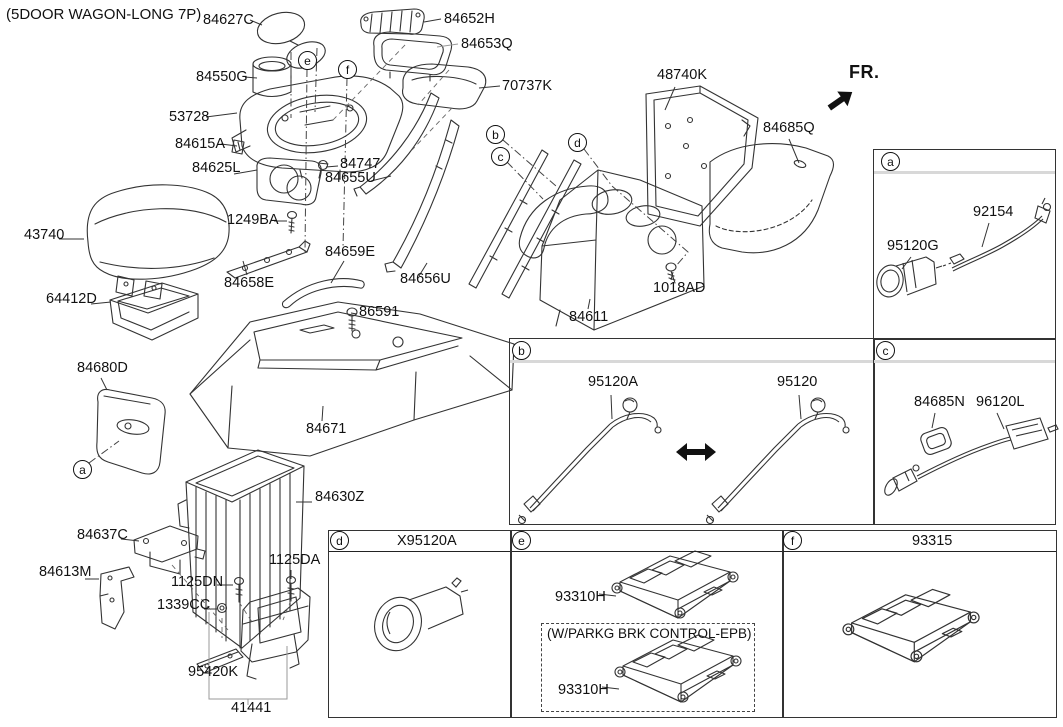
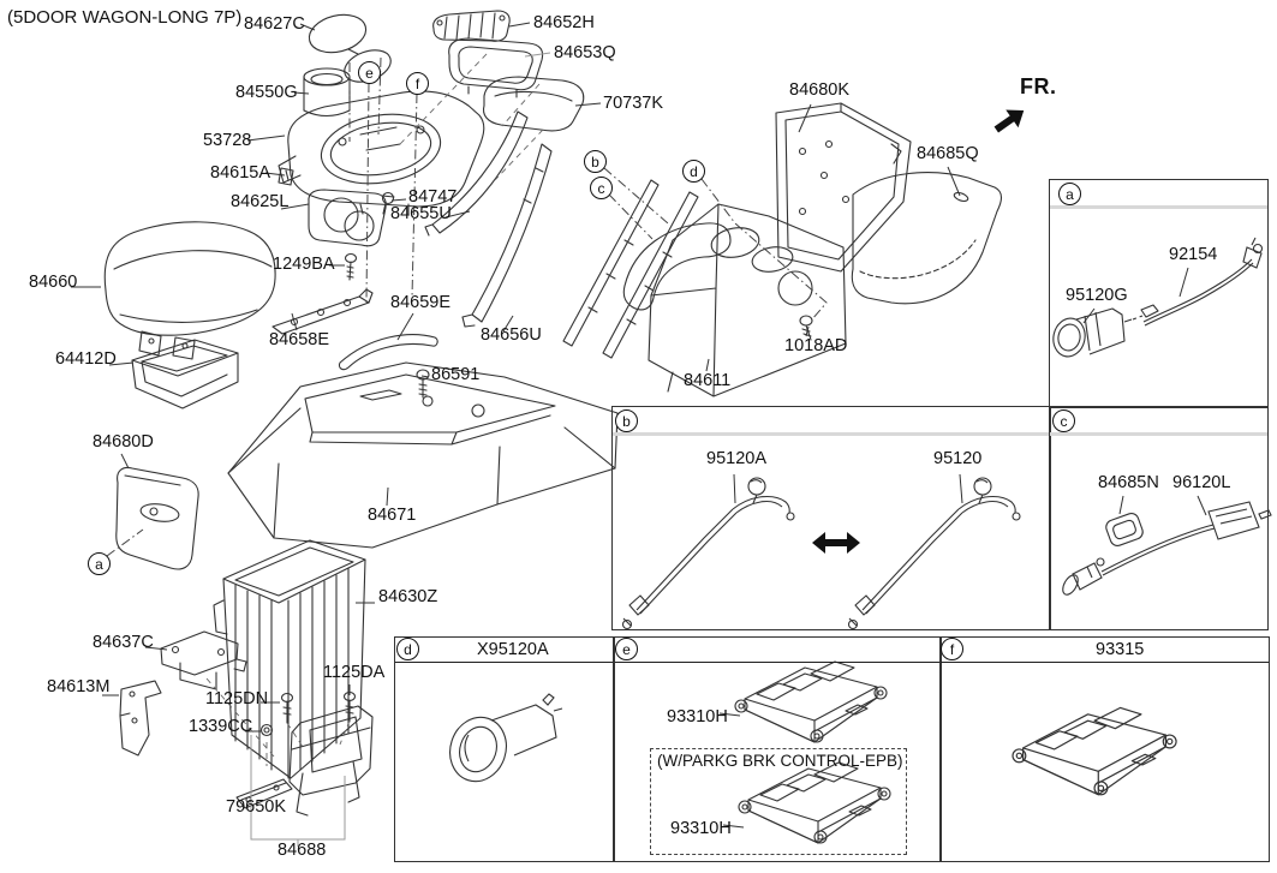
  (5DOOR WAGON-LONG 7P)
  FR.
  84627C
  84652H
  84653Q
  84550G
  70737K
- 48740K
+ 84680K
  53728
  84615A
  84685Q
  84625L
  84747
  84655U
  1249BA
- 43740
+ 84660
  84659E
  84658E
  84656U
  64412D
  1018AD
  86591
  84611
  84680D
  84671
  84630Z
  84637C
  1125DA
  84613M
  1125DN
  1339CC
- 95420K
+ 79650K
- 41441
+ 84688
  92154
  95120G
  95120A
  95120
  84685N
  96120L
  X95120A
  93315
  93310H
  (W/PARKG BRK CONTROL-EPB)
  93310H
  e
  f
  b
  c
  d
  a
  a
  b
  c
  d
  e
  f
